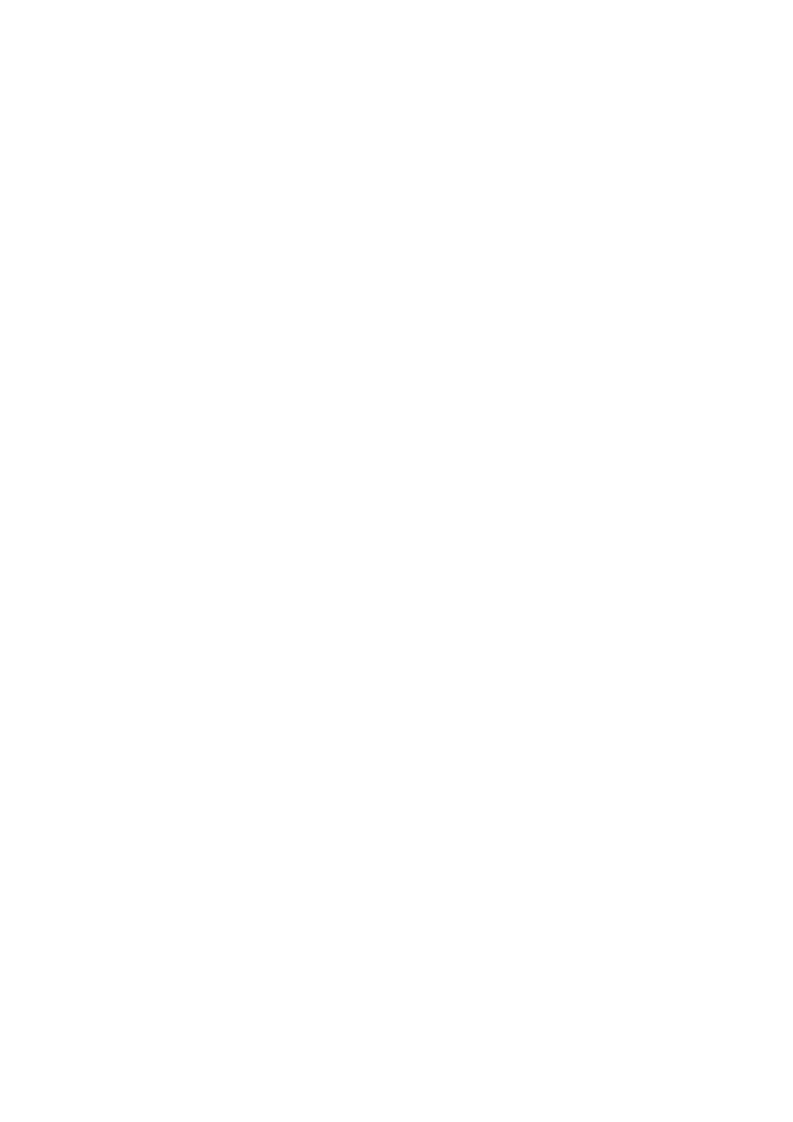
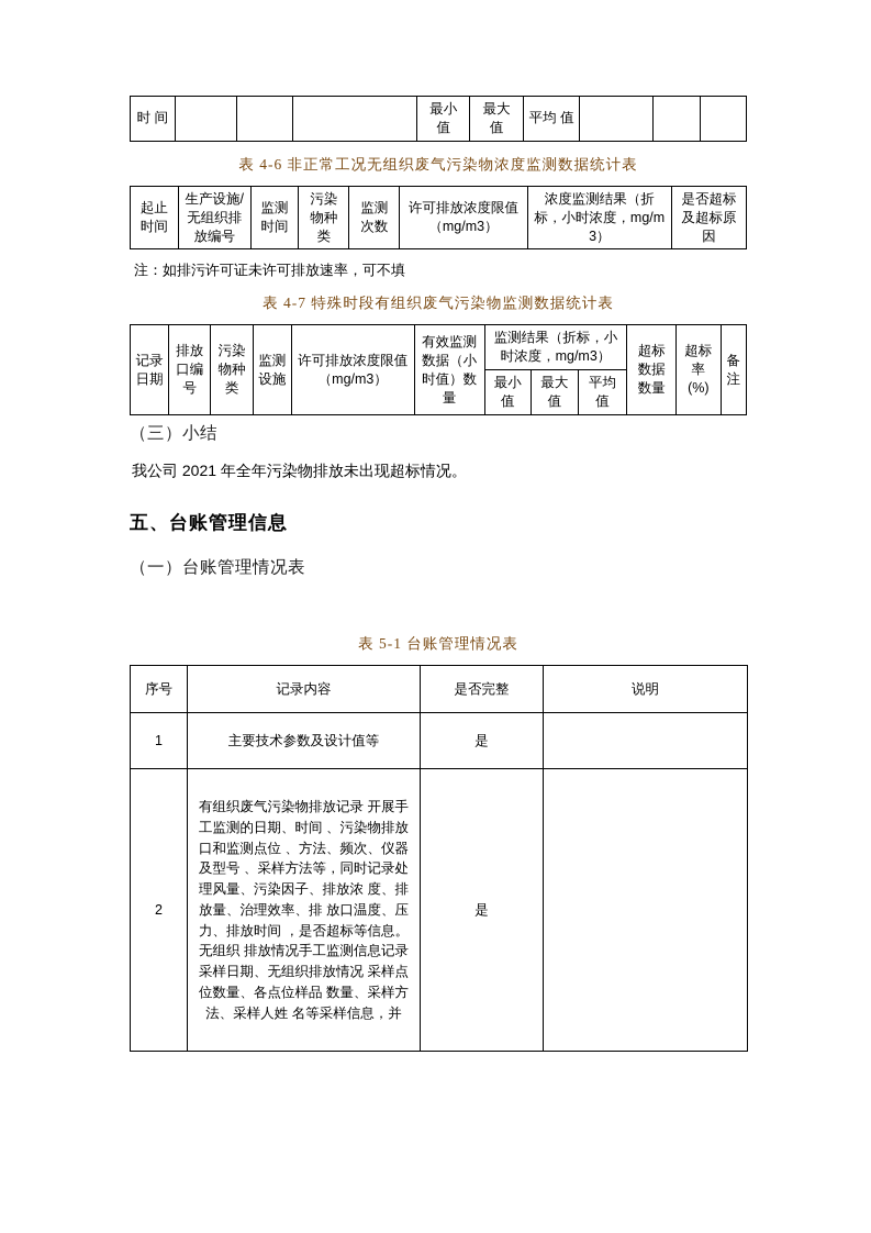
+ 时 间				最小 值	最大 值	平均 值
+ 表 4-6 非正常工况无组织废气污染物浓度监测数据统计表
+ 起止时间	生产设施/无组织排放编号	监测时间	污染物种类	监测次数	许可排放浓度限值（mg/m3）	浓度监测结果（折标，小时浓度，mg/m3）	是否超标及超标原因
+ 注：如排污许可证未许可排放速率，可不填
+ 表 4-7 特殊时段有组织废气污染物监测数据统计表
+ 记录日期	排放口编号	污染物种类	监测设施	许可排放浓度限值（mg/m3）	有效监测数据（小时值）数量	监测结果（折标，小时浓度，mg/m3）	超标数据数量	超标率(%)	备注
+ 最小值	最大值	平均值
+ （三）小结
+ 我公司 2021 年全年污染物排放未出现超标情况。
+ 五、台账管理信息
+ （一）台账管理情况表
+ 表 5-1 台账管理情况表
+ 序号	记录内容	是否完整	说明
+ 1	主要技术参数及设计值等	是
+ 2	有组织废气污染物排放记录 开展手工监测的日期、时间 、污染物排放口和监测点位 、方法、频次、仪器及型号 、采样方法等，同时记录处 理风量、污染因子、排放浓 度、排放量、治理效率、排 放口温度、压力、排放时间 ，是否超标等信息。无组织 排放情况手工监测信息记录 采样日期、无组织排放情况 采样点位数量、各点位样品 数量、采样方法、采样人姓 名等采样信息，并	是
